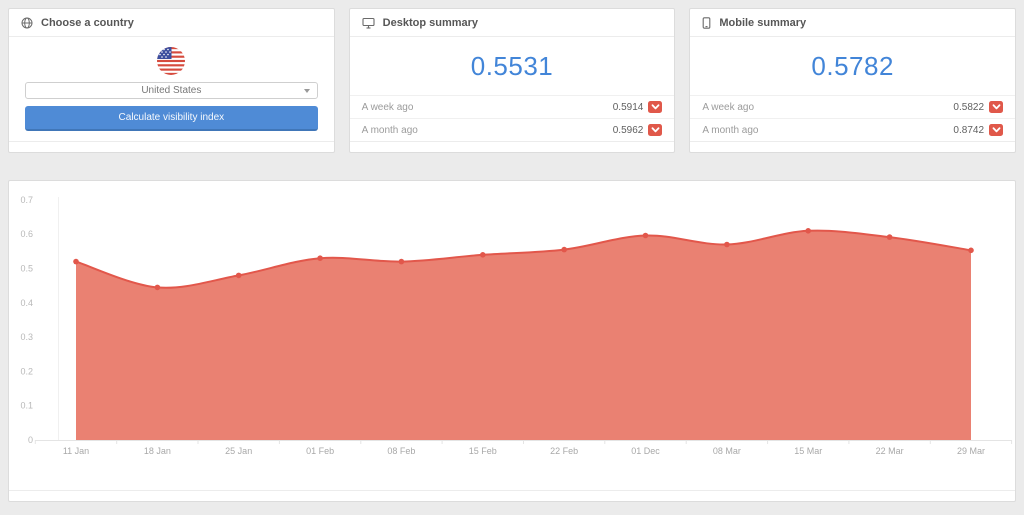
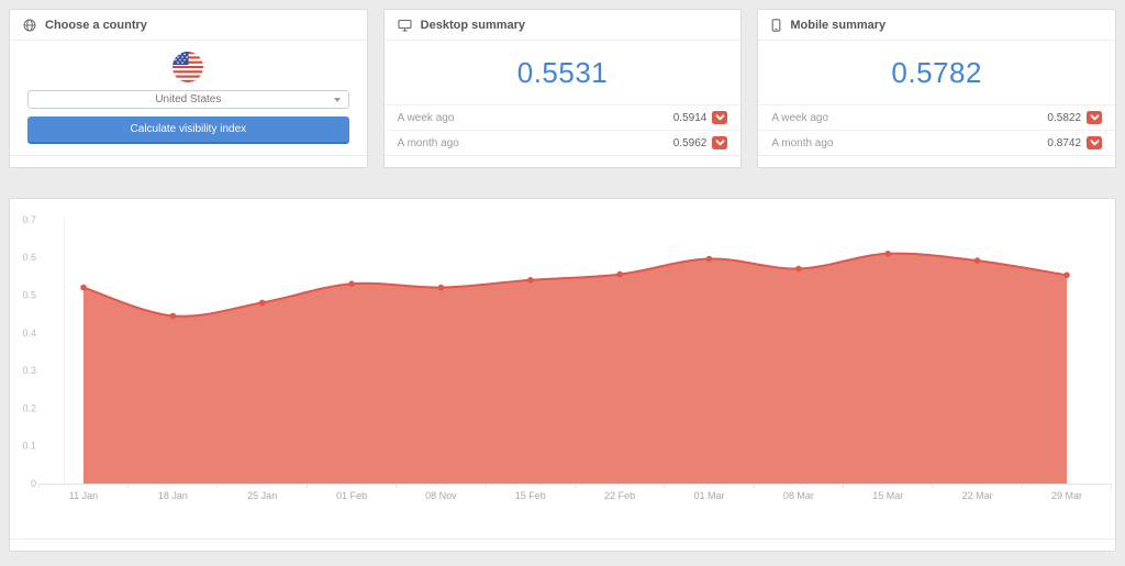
  Choose a country
  United States
  Calculate visibility index
  Desktop summary
  0.5531
  A week ago
  0.5914
  A month ago
  0.5962
  Mobile summary
  0.5782
  A week ago
  0.5822
  A month ago
  0.8742
  0
  0.1
  0.2
  0.3
  0.4
  0.5
  0.6
  0.7
  11 Jan
  18 Jan
  25 Jan
  01 Feb
- 08 Feb
+ 08 Nov
  15 Feb
  22 Feb
- 01 Dec
+ 01 Mar
  08 Mar
  15 Mar
  22 Mar
  29 Mar
